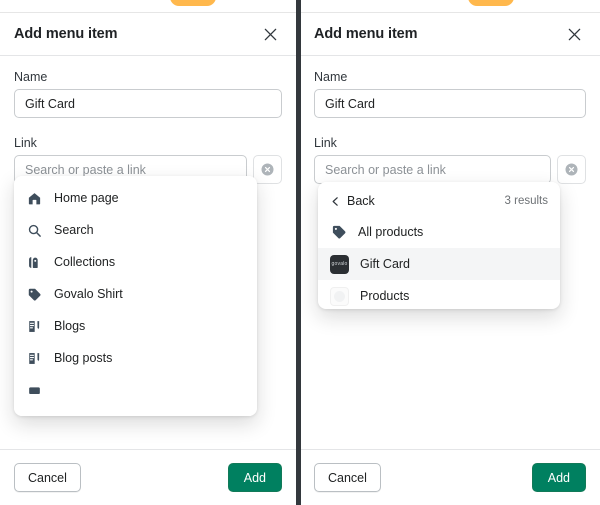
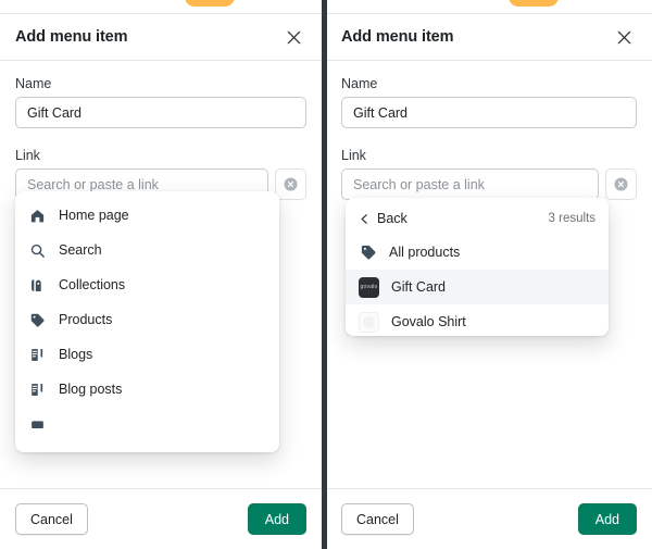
  Add menu item
  Name
  Gift Card
  Link
  Search or paste a link
  Home page
  Search
  Collections
- Govalo Shirt
+ Products
  Blogs
  Blog posts
  Cancel
  Add
  Add menu item
  Name
  Gift Card
  Link
  Search or paste a link
  Back
  3 results
  All products
  Gift Card
- Products
+ Govalo Shirt
  Cancel
  Add
